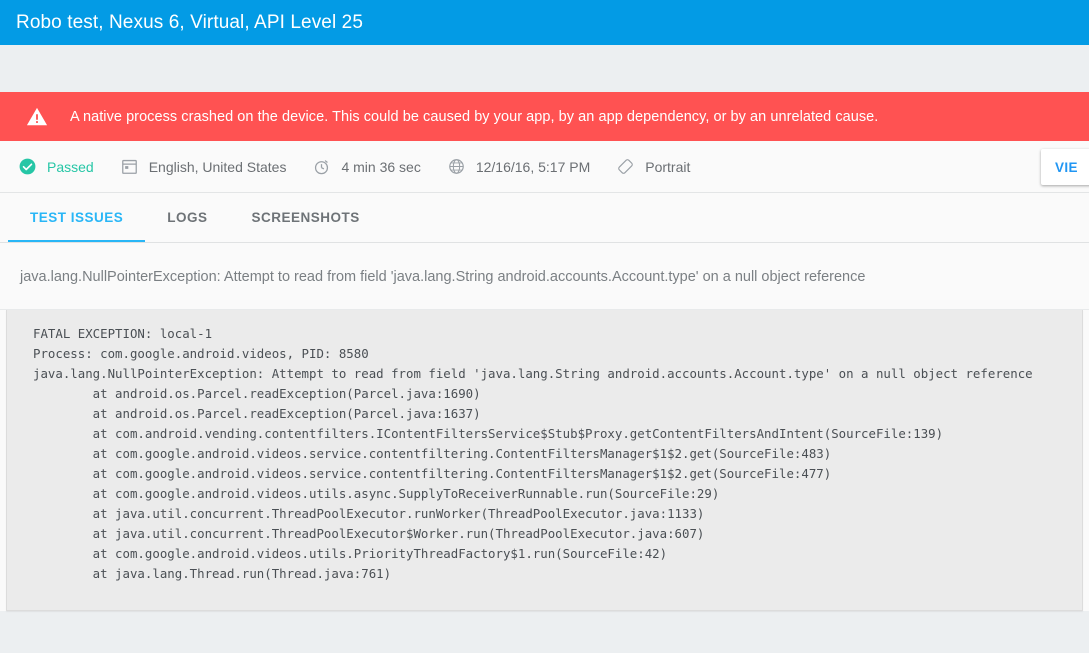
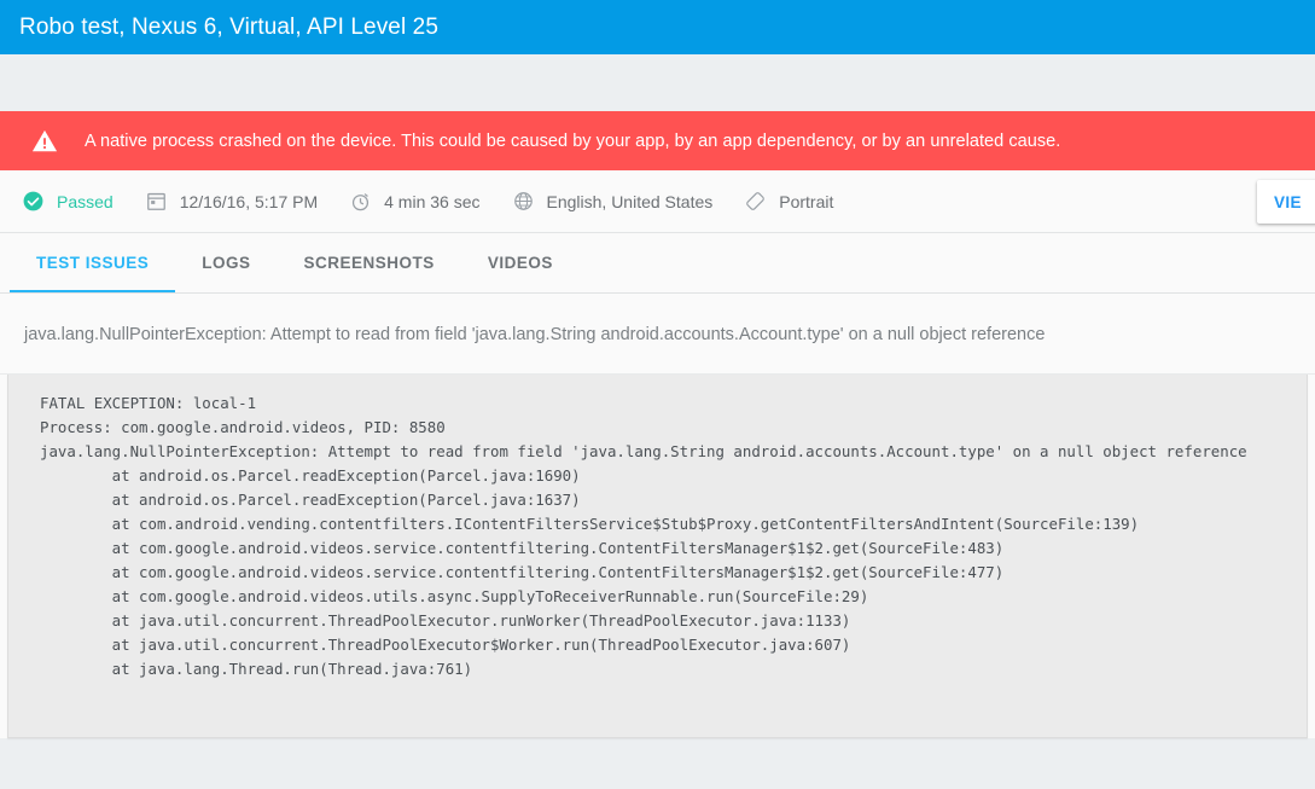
  Robo test, Nexus 6, Virtual, API Level 25
  A native process crashed on the device. This could be caused by your app, by an app dependency, or by an unrelated cause.
  Passed
- English, United States
+ 12/16/16, 5:17 PM
  4 min 36 sec
- 12/16/16, 5:17 PM
+ English, United States
  Portrait
  VIE
  TEST ISSUES
  LOGS
  SCREENSHOTS
+ VIDEOS
  java.lang.NullPointerException: Attempt to read from field 'java.lang.String android.accounts.Account.type' on a null object reference
  FATAL EXCEPTION: local-1
  Process: com.google.android.videos, PID: 8580
  java.lang.NullPointerException: Attempt to read from field 'java.lang.String android.accounts.Account.type' on a null object reference
  at android.os.Parcel.readException(Parcel.java:1690)
  at android.os.Parcel.readException(Parcel.java:1637)
  at com.android.vending.contentfilters.IContentFiltersService$Stub$Proxy.getContentFiltersAndIntent(SourceFile:139)
  at com.google.android.videos.service.contentfiltering.ContentFiltersManager$1$2.get(SourceFile:483)
  at com.google.android.videos.service.contentfiltering.ContentFiltersManager$1$2.get(SourceFile:477)
  at com.google.android.videos.utils.async.SupplyToReceiverRunnable.run(SourceFile:29)
  at java.util.concurrent.ThreadPoolExecutor.runWorker(ThreadPoolExecutor.java:1133)
  at java.util.concurrent.ThreadPoolExecutor$Worker.run(ThreadPoolExecutor.java:607)
- at com.google.android.videos.utils.PriorityThreadFactory$1.run(SourceFile:42)
  at java.lang.Thread.run(Thread.java:761)
